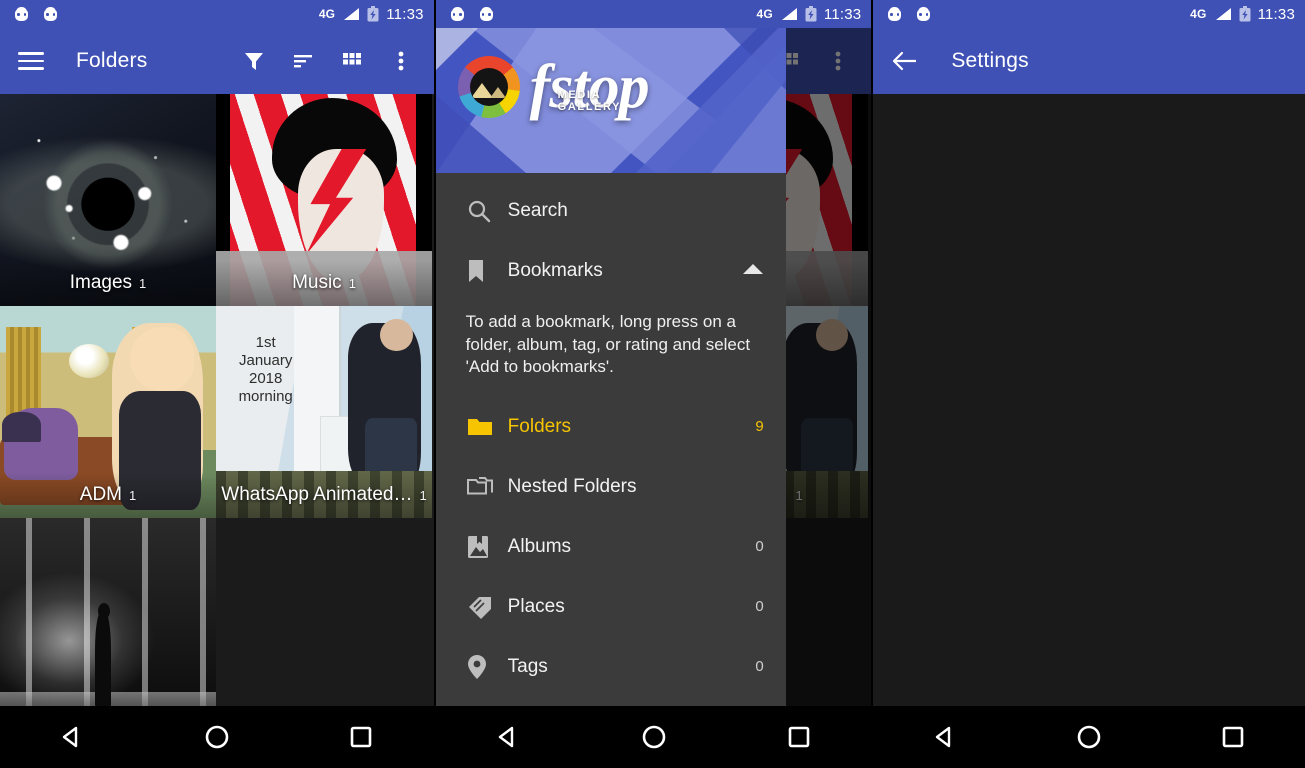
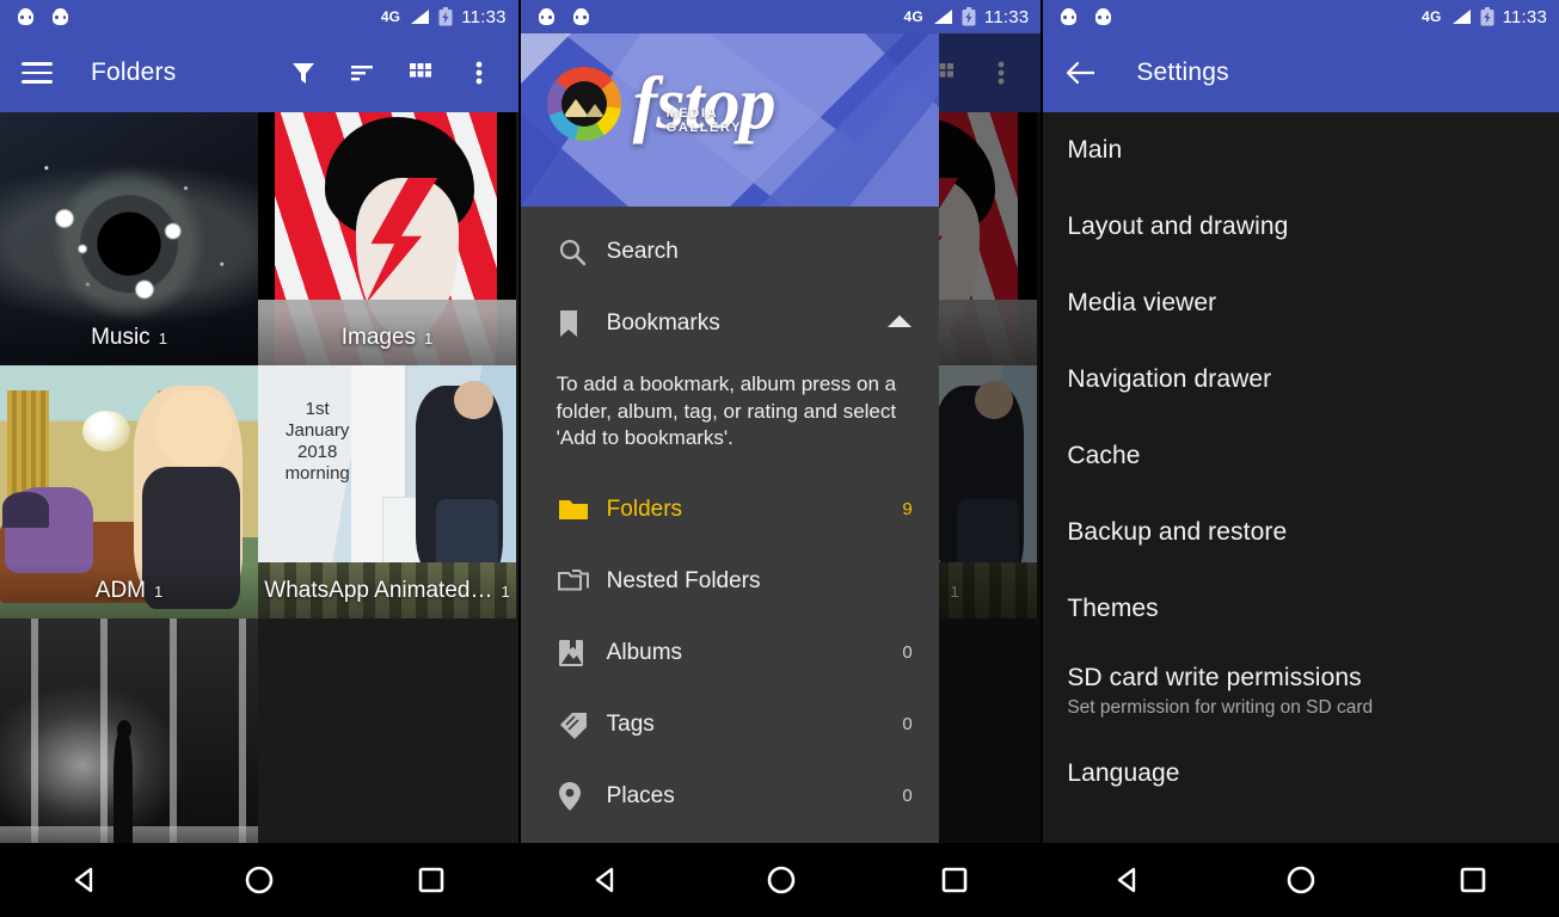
  4G
  11:33
  Folders
- Images
+ Music
  1
- Music
+ Images
  1
  ADM
  1
  1st
  January
  2018
  morning
  WhatsApp Animated…
  1
  1
  4G
  11:33
  fstop
  MEDIA GALLERY
  Search
  Bookmarks
- To add a bookmark, long press on a folder, album, tag, or rating and select 'Add to bookmarks'.
+ To add a bookmark, album press on a folder, album, tag, or rating and select 'Add to bookmarks'.
  Folders
  9
  Nested Folders
  Albums
  0
- Places
+ Tags
  0
- Tags
+ Places
  0
  4G
  11:33
  Settings
+ Main
+ Layout and drawing
+ Media viewer
+ Navigation drawer
+ Cache
+ Backup and restore
+ Themes
+ SD card write permissions
+ Set permission for writing on SD card
+ Language
